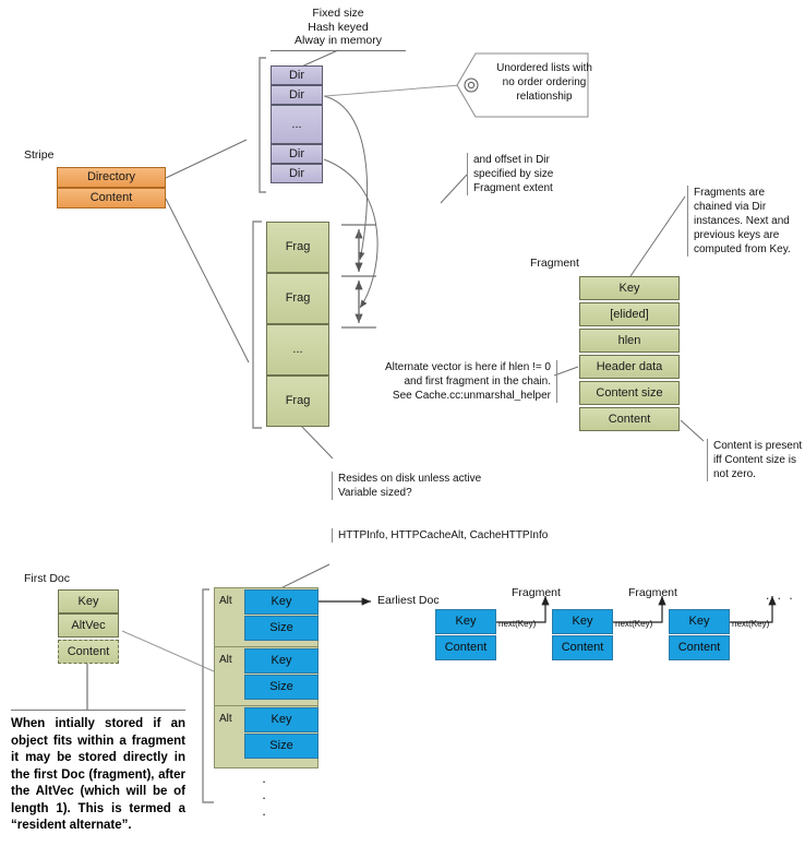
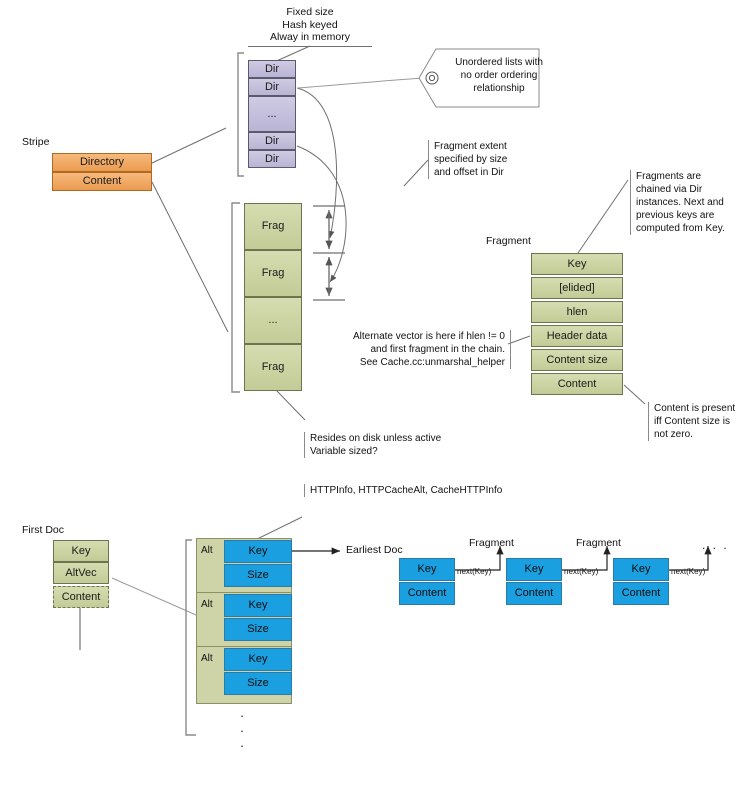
  Fixed size
  Hash keyed
  Alway in memory
  Dir
  Dir
  ...
  Dir
  Dir
  Unordered lists with
  no order ordering
  relationship
  Stripe
  Directory
  Content
  Frag
  Frag
  ...
  Frag
- and offset in Dir
+ Fragment extent
  specified by size
- Fragment extent
+ and offset in Dir
  Fragments are
  chained via Dir
  instances. Next and
  previous keys are
  computed from Key.
  Fragment
  Key
  [elided]
  hlen
  Header data
  Content size
  Content
  Alternate vector is here if hlen != 0
  and first fragment in the chain.
  See Cache.cc:unmarshal_helper
  Content is present
  iff Content size is
  not zero.
  Resides on disk unless active
  Variable sized?
  HTTPInfo, HTTPCacheAlt, CacheHTTPInfo
  First Doc
  Key
  AltVec
  Content
- When intially stored if an object fits within a fragment it may be stored directly in the first Doc (fragment), after the AltVec (which will be of length 1). This is termed a “resident alternate”.
  Alt
  Key
  Size
  Alt
  Key
  Size
  Alt
  Key
  Size
  .
  .
  .
  Earliest Doc
  Key
  Content
  next(Key)
  Fragment
  Key
  Content
  next(Key)
  Fragment
  Key
  Content
  next(Key)
  . . .
